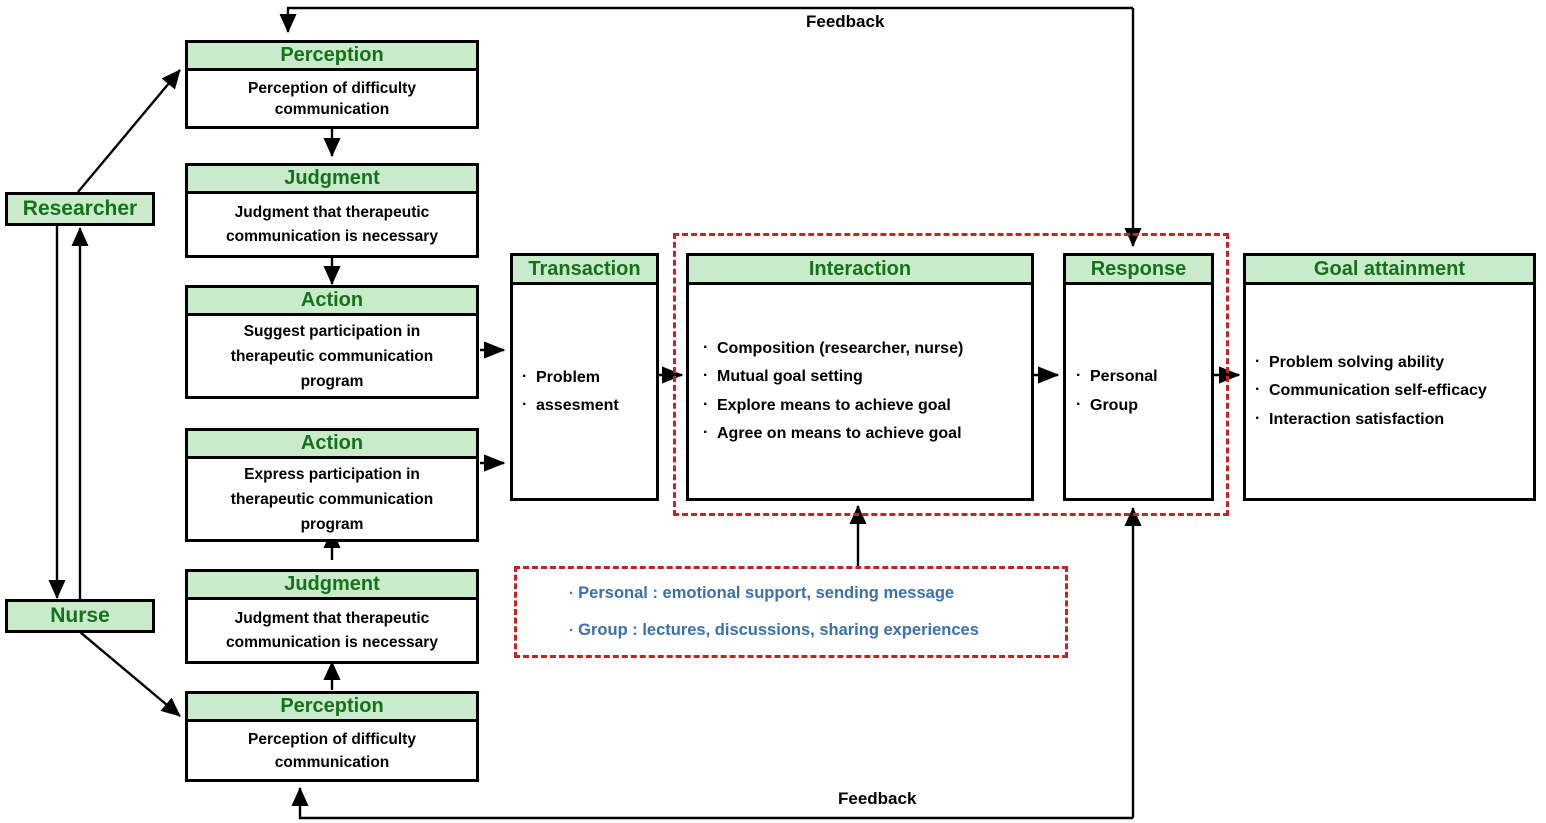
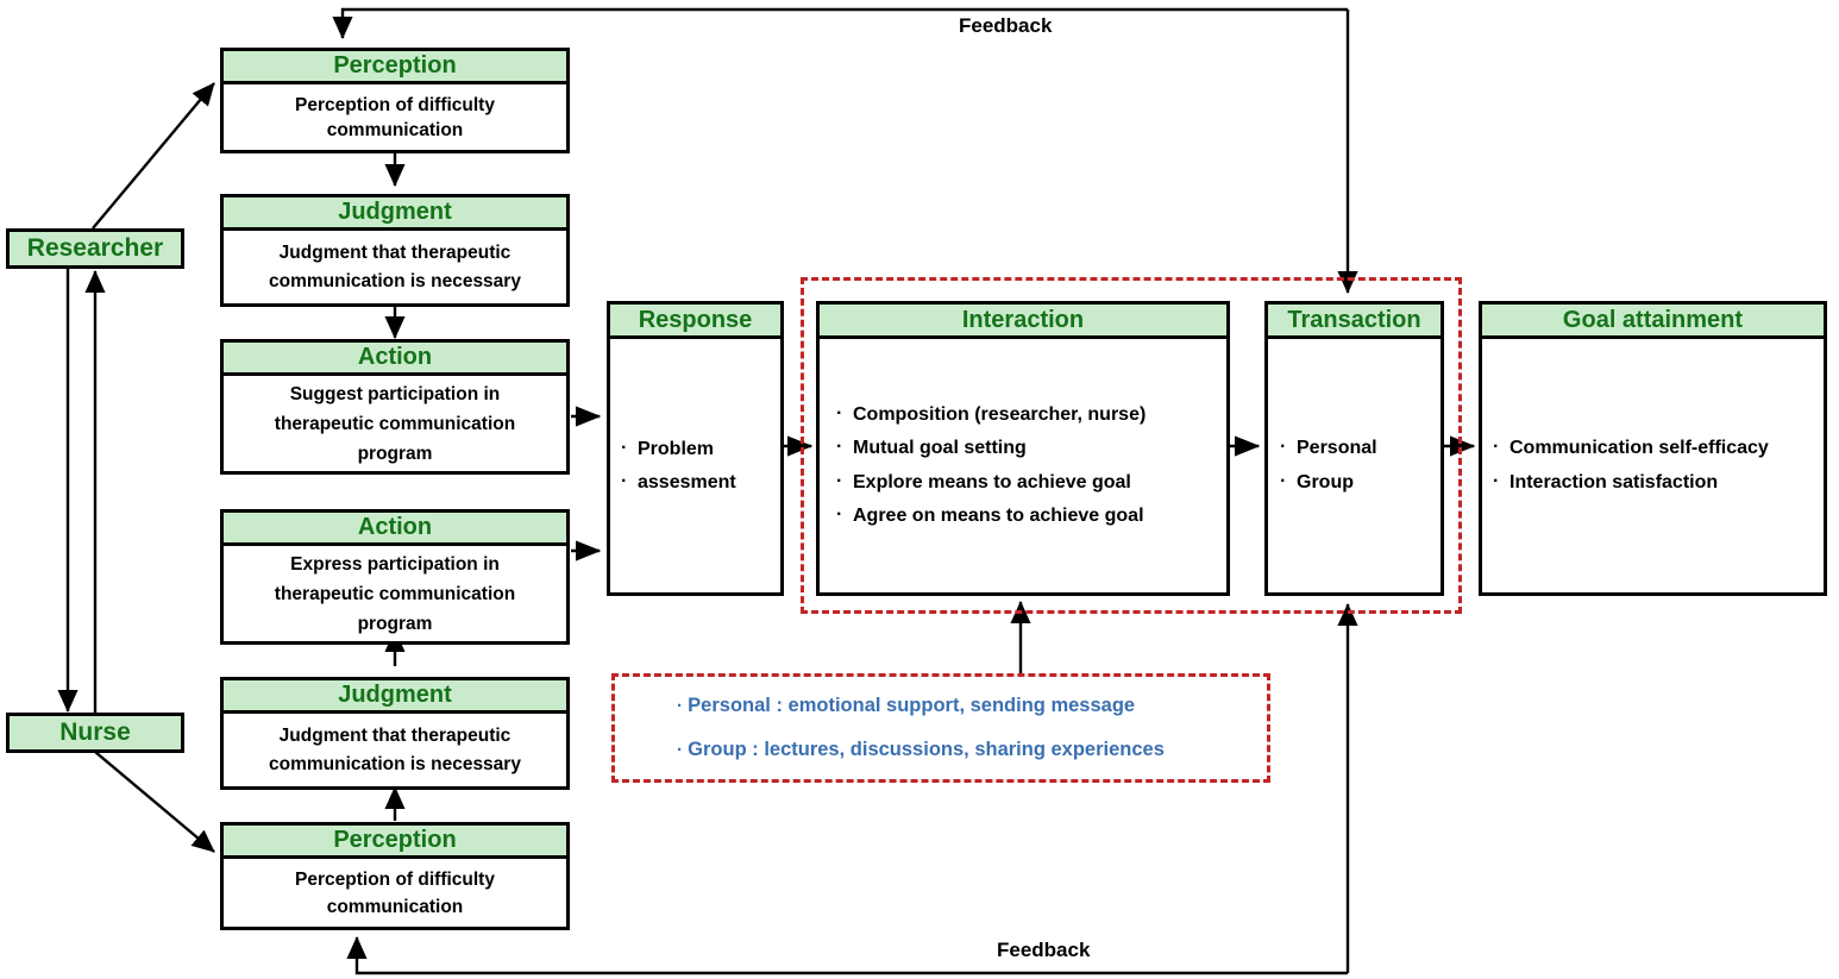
  Researcher
  Nurse
  Perception
  Perception of difficulty
  communication
  Judgment
  Judgment that therapeutic
  communication is necessary
  Action
  Suggest participation in
  therapeutic communication
  program
  Action
  Express participation in
  therapeutic communication
  program
  Judgment
  Judgment that therapeutic
  communication is necessary
  Perception
  Perception of difficulty
  communication
- Transaction
+ Response
  Problem
  assesment
  Interaction
  Composition (researcher, nurse)
  Mutual goal setting
  Explore means to achieve goal
  Agree on means to achieve goal
- Response
+ Transaction
  Personal
  Group
  Goal attainment
- Problem solving ability
  Communication self-efficacy
  Interaction satisfaction
  · Personal : emotional support, sending message
  · Group : lectures, discussions, sharing experiences
  Feedback
  Feedback
